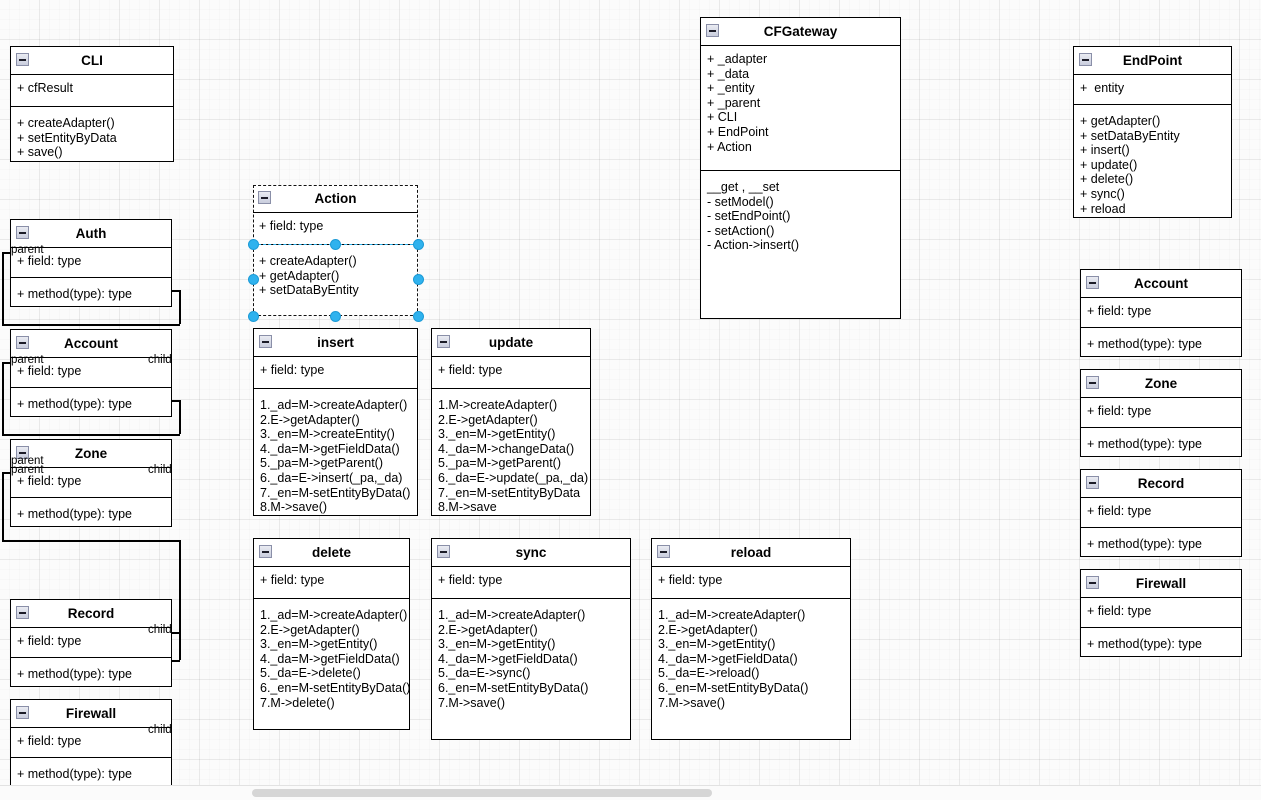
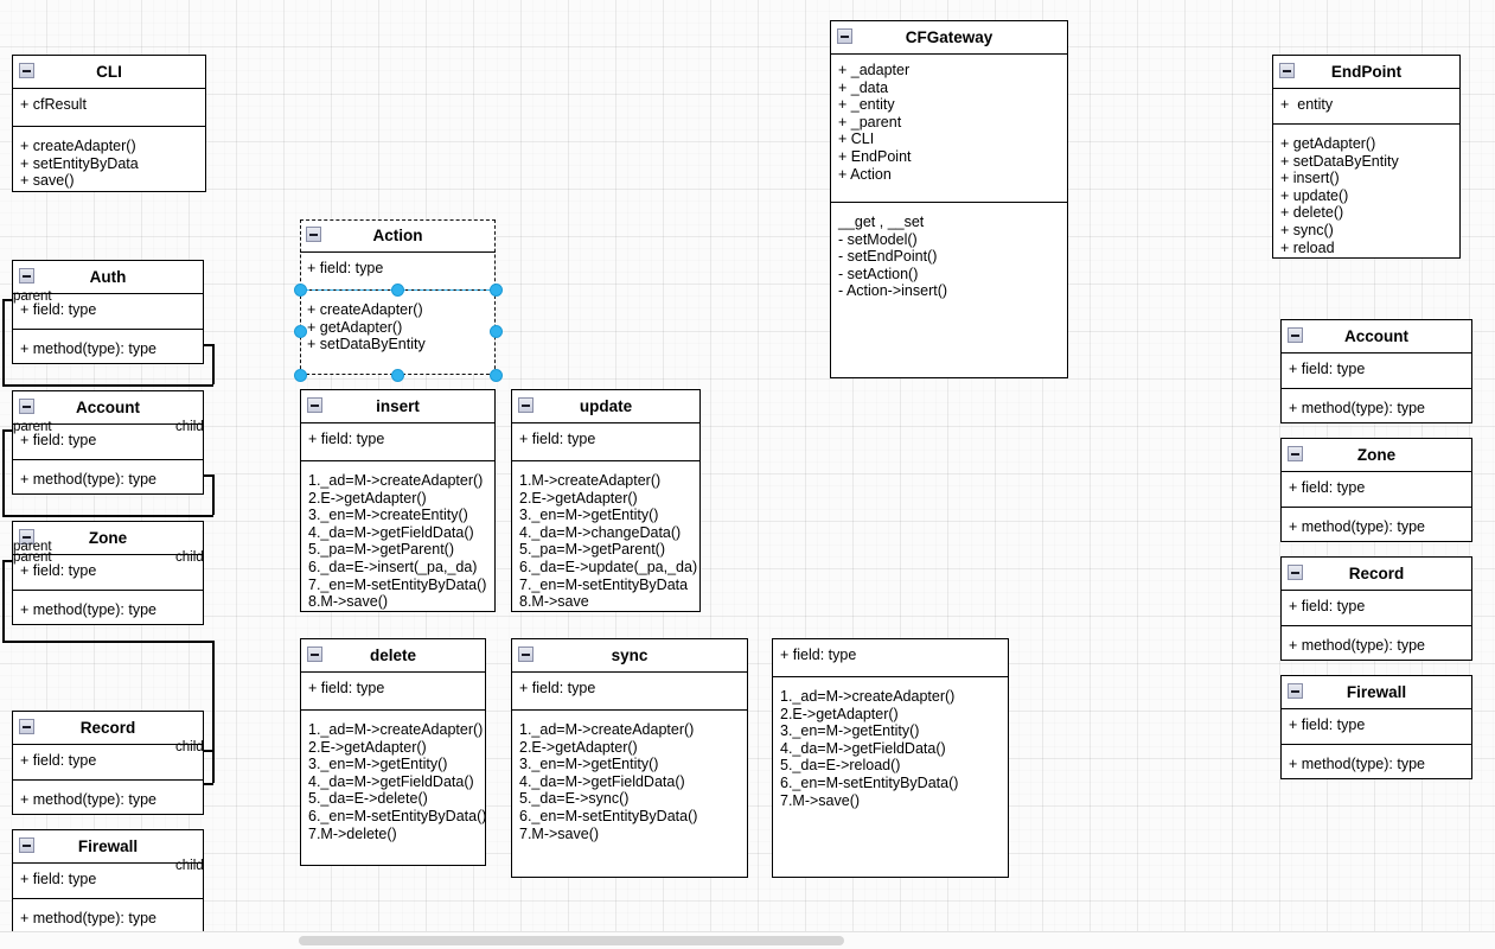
  CLI
  + cfResult
  + createAdapter()
  + setEntityByData
  + save()
  Auth
  + field: type
  + method(type): type
  Account
  + field: type
  + method(type): type
  Zone
  + field: type
  + method(type): type
  Record
  + field: type
  + method(type): type
  Firewall
  + field: type
  + method(type): type
  Action
  + field: type
  + createAdapter()
  + getAdapter()
  + setDataByEntity
  insert
  + field: type
  1._ad=M->createAdapter()
  2.E->getAdapter()
  3._en=M->createEntity()
  4._da=M->getFieldData()
  5._pa=M->getParent()
  6._da=E->insert(_pa,_da)
  7._en=M-setEntityByData()
  8.M->save()
  update
  + field: type
  1.M->createAdapter()
  2.E->getAdapter()
  3._en=M->getEntity()
  4._da=M->changeData()
  5._pa=M->getParent()
  6._da=E->update(_pa,_da)
  7._en=M-setEntityByData
  8.M->save
  delete
  + field: type
  1._ad=M->createAdapter()
  2.E->getAdapter()
  3._en=M->getEntity()
  4._da=M->getFieldData()
  5._da=E->delete()
  6._en=M-setEntityByData()
  7.M->delete()
  sync
  + field: type
  1._ad=M->createAdapter()
  2.E->getAdapter()
  3._en=M->getEntity()
  4._da=M->getFieldData()
  5._da=E->sync()
  6._en=M-setEntityByData()
  7.M->save()
- reload
  + field: type
  1._ad=M->createAdapter()
  2.E->getAdapter()
  3._en=M->getEntity()
  4._da=M->getFieldData()
  5._da=E->reload()
  6._en=M-setEntityByData()
  7.M->save()
  CFGateway
  + _adapter
  + _data
  + _entity
  + _parent
  + CLI
  + EndPoint
  + Action
  __get , __set
  - setModel()
  - setEndPoint()
  - setAction()
  - Action->insert()
  EndPoint
  + entity
  + getAdapter()
  + setDataByEntity
  + insert()
  + update()
  + delete()
  + sync()
  + reload
  Account
  + field: type
  + method(type): type
  Zone
  + field: type
  + method(type): type
  Record
  + field: type
  + method(type): type
  Firewall
  + field: type
  + method(type): type
  parent
  parent
  child
  parent
  parent
  child
  child
  child
